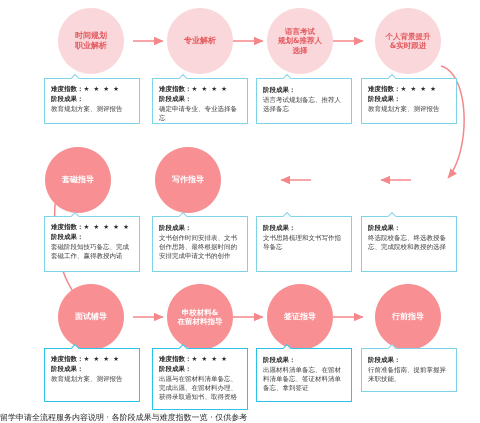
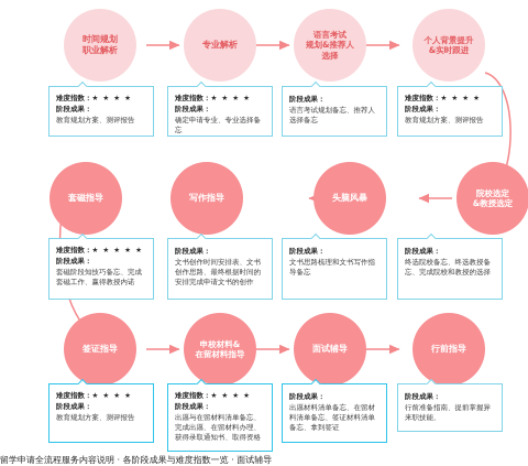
  时间规划
  职业解析
  专业解析
  语言考试
  规划&推荐人
  选择
  个人背景提升
  &实时跟进
+ 院校选定
+ &教授选定
+ 头脑风暴
  写作指导
  套磁指导
- 面试辅导
+ 签证指导
  申校材料&
  在留材料指导
- 签证指导
+ 面试辅导
  行前指导
  难度指数：★ ★ ★ ★
  阶段成果：
  教育规划方案、测评报告
  难度指数：★ ★ ★ ★
  阶段成果：
  确定申请专业、专业选择备忘
  阶段成果：
  语言考试规划备忘、推荐人选择备忘
  难度指数：★ ★ ★ ★
  阶段成果：
  教育规划方案、测评报告
  难度指数：★ ★ ★ ★ ★
  阶段成果：
  套磁阶段知技巧备忘、完成套磁工作、赢得教授内诺
  阶段成果：
  文书创作时间安排表、文书创作思路、最终根据时间的安排完成申请文书的创作
  阶段成果：
  文书思路梳理和文书写作指导备忘
  阶段成果：
  终选院校备忘、终选教授备忘、完成院校和教授的选择
  难度指数：★ ★ ★ ★
  阶段成果：
  教育规划方案、测评报告
  难度指数：★ ★ ★ ★
  阶段成果：
  出愿与在留材料清单备忘、完成出愿、在留材料办理、获得录取通知书、取得资格
  阶段成果：
  出愿材料清单备忘、在留材料清单备忘、签证材料清单备忘、拿到签证
  阶段成果：
  行前准备指南、提前掌握异来职技能。
- 留学申请全流程服务内容说明 · 各阶段成果与难度指数一览 · 仅供参考
+ 留学申请全流程服务内容说明 · 各阶段成果与难度指数一览 · 面试辅导
